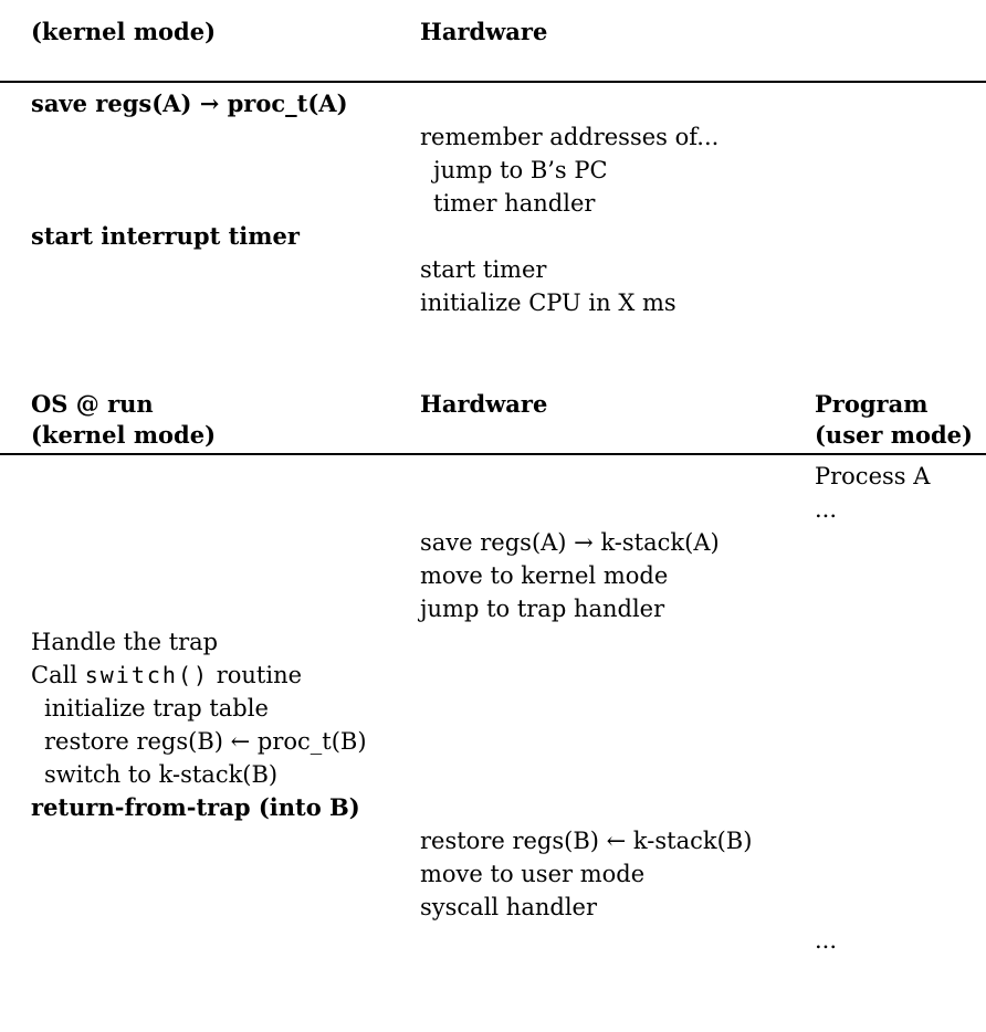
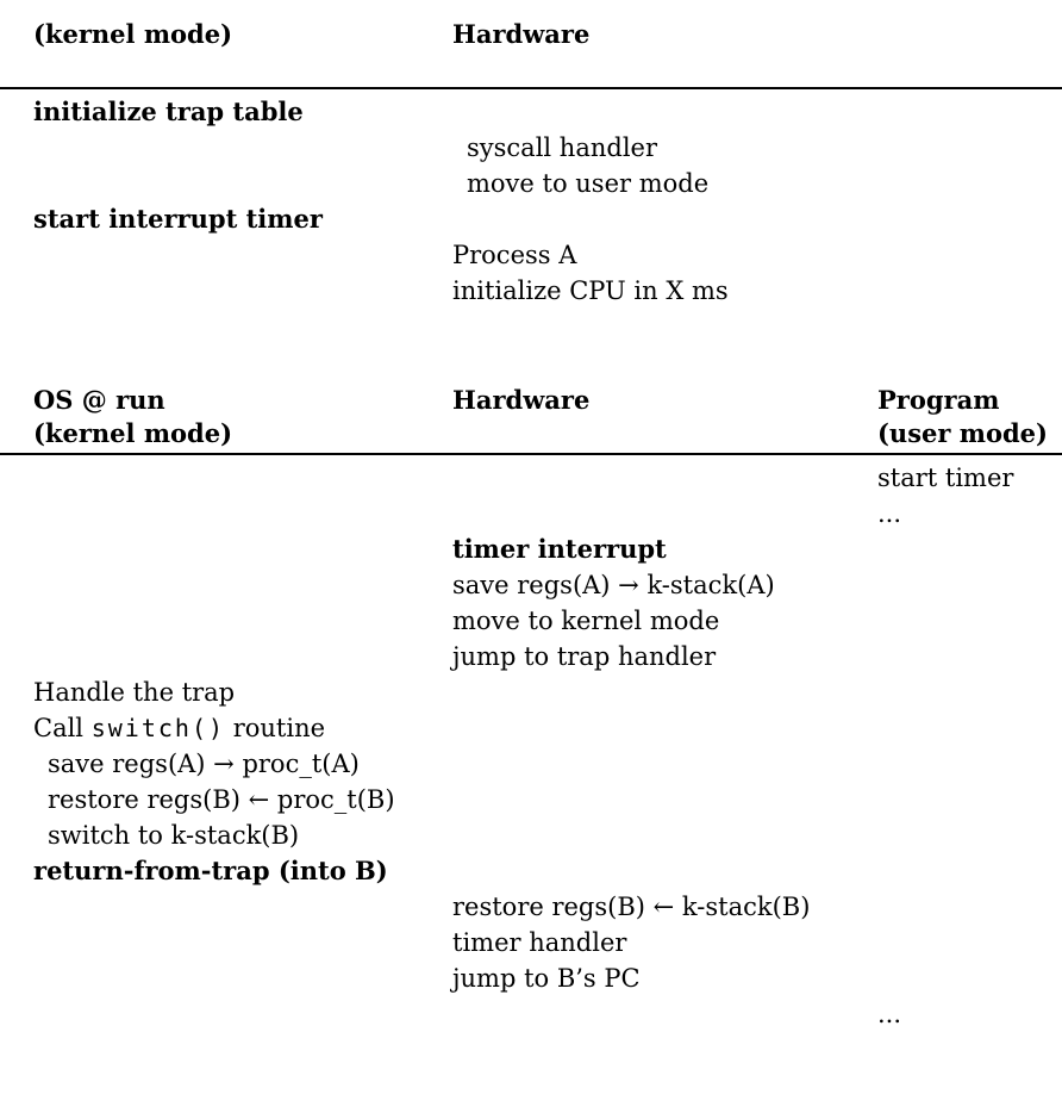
  (kernel mode)
  Hardware
- save regs(A) → proc_t(A)
+ initialize trap table
- remember addresses of...
- jump to B’s PC
+ syscall handler
- timer handler
+ move to user mode
  start interrupt timer
- start timer
+ Process A
  initialize CPU in X ms
  OS @ run
  (kernel mode)
  Hardware
  Program
  (user mode)
- Process A
+ start timer
  ...
+ timer interrupt
  save regs(A) → k-stack(A)
  move to kernel mode
  jump to trap handler
  Handle the trap
  Call switch() routine
- initialize trap table
+ save regs(A) → proc_t(A)
  restore regs(B) ← proc_t(B)
  switch to k-stack(B)
  return-from-trap (into B)
  restore regs(B) ← k-stack(B)
- move to user mode
+ timer handler
- syscall handler
+ jump to B’s PC
  ...
